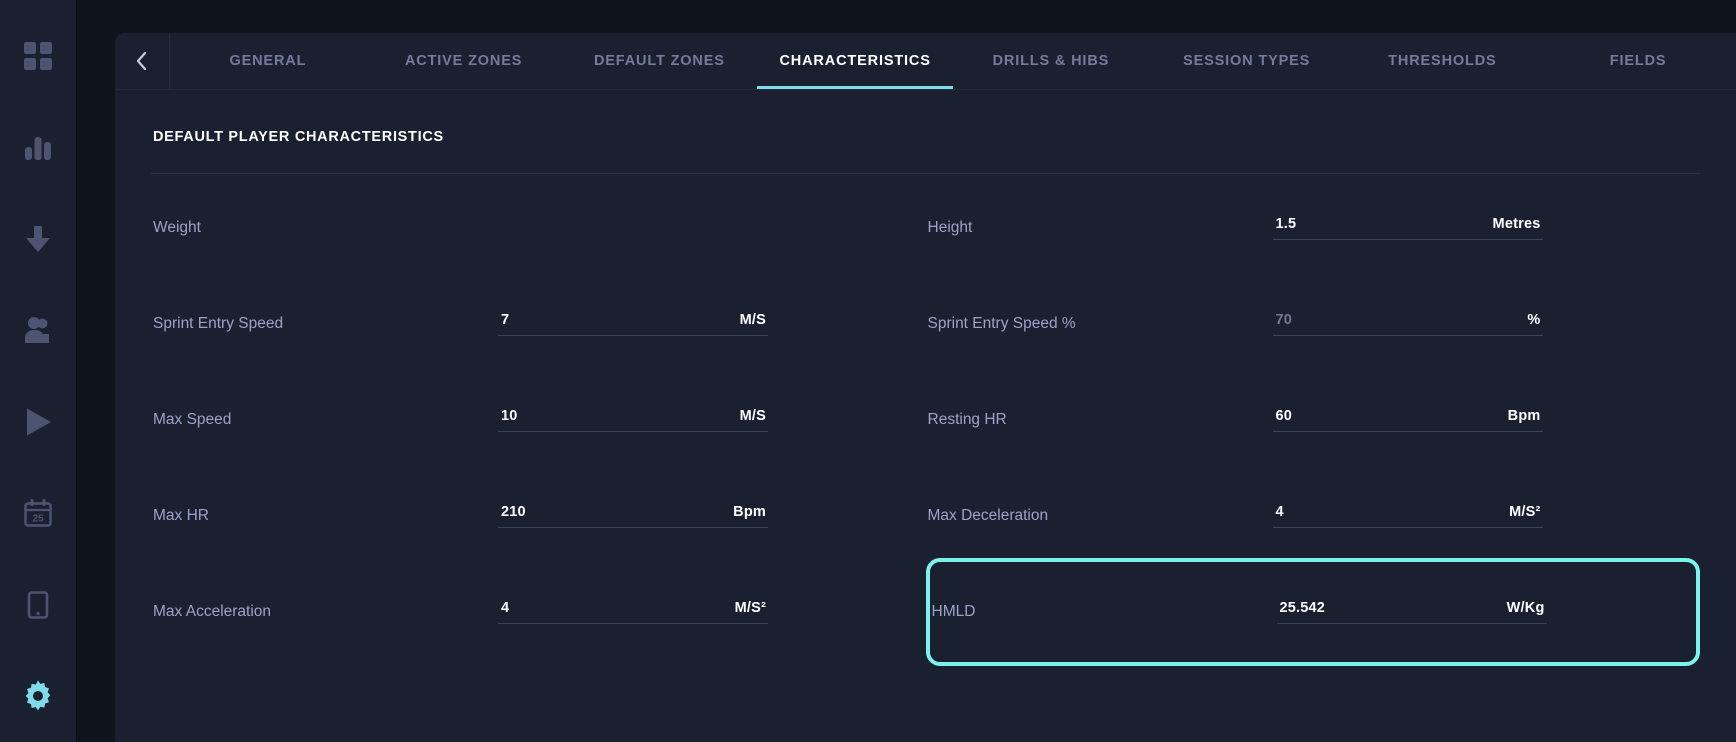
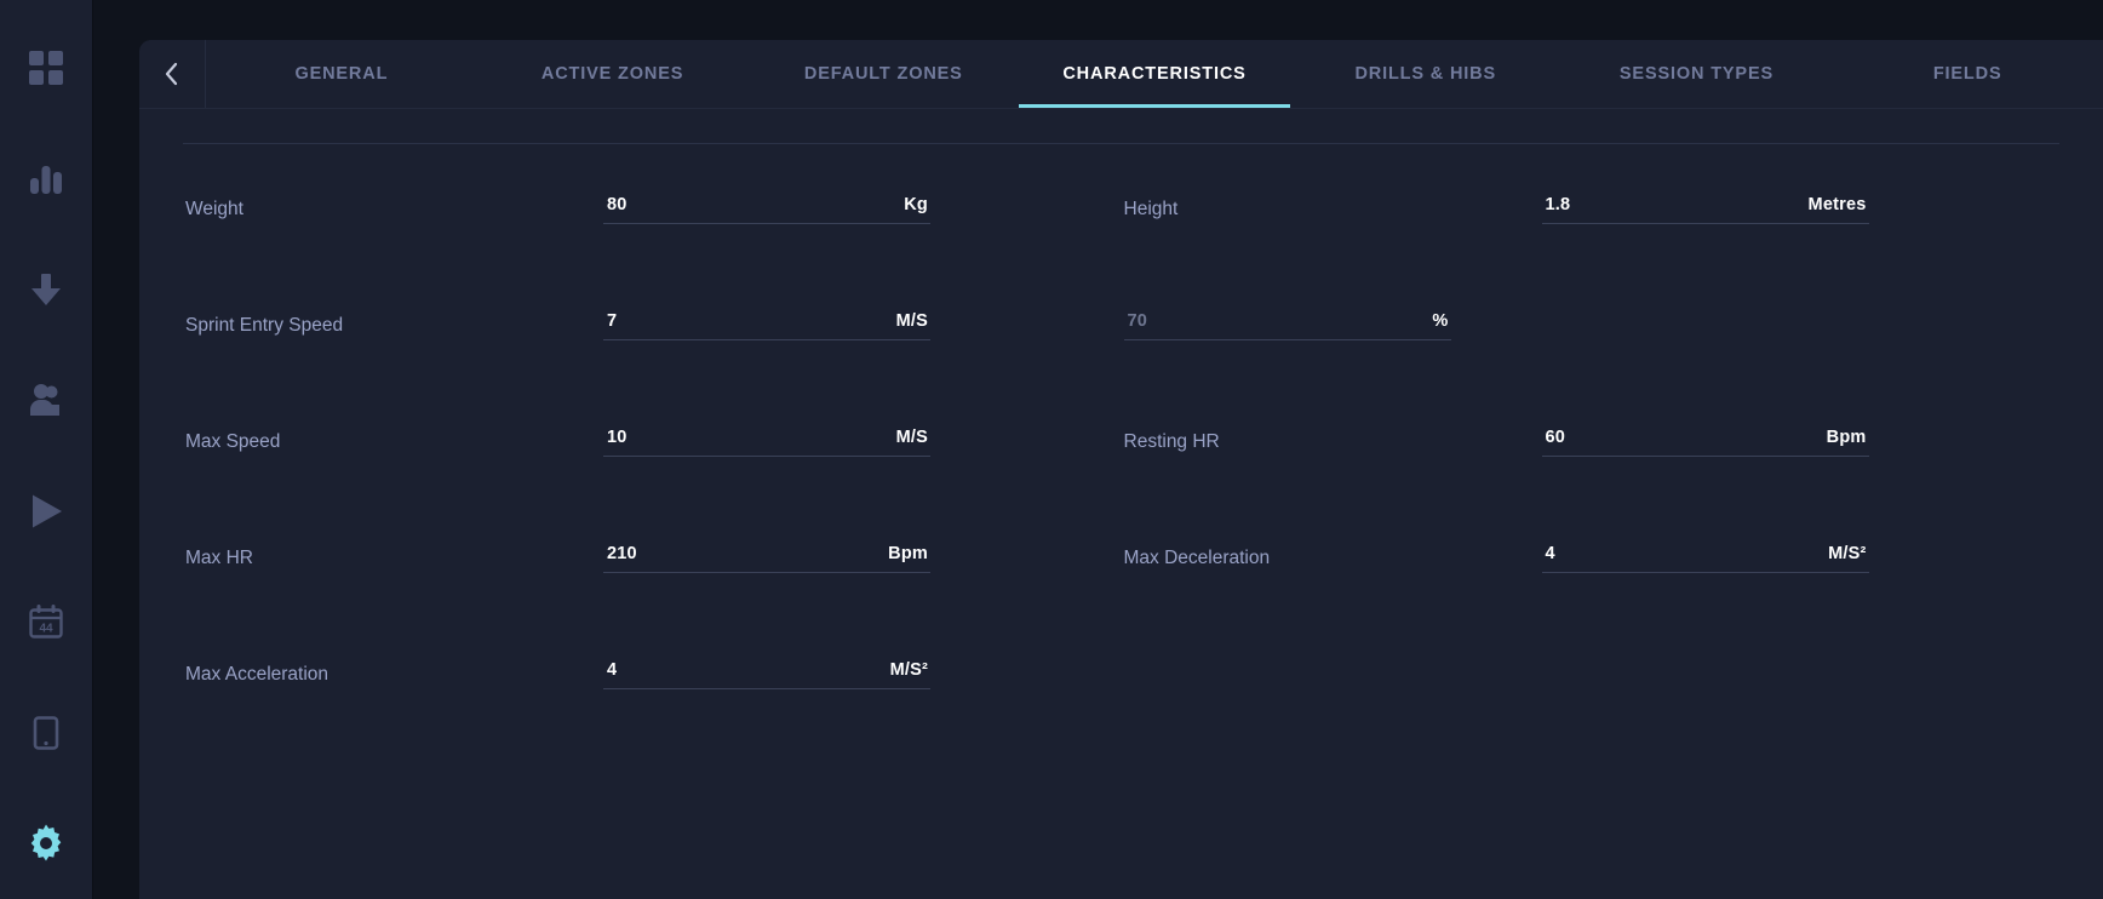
- 25
+ 44
  GENERAL
  ACTIVE ZONES
  DEFAULT ZONES
  CHARACTERISTICS
  DRILLS & HIBS
  SESSION TYPES
- THRESHOLDS
  FIELDS
- DEFAULT PLAYER CHARACTERISTICS
  Weight
+ 80
+ Kg
  Height
- 1.5
+ 1.8
  Metres
  Sprint Entry Speed
  7
  M/S
- Sprint Entry Speed %
  70
  %
  Max Speed
  10
  M/S
  Resting HR
  60
  Bpm
  Max HR
  210
  Bpm
  Max Deceleration
  4
  M/S²
  Max Acceleration
  4
  M/S²
- HMLD
- 25.542
- W/Kg
